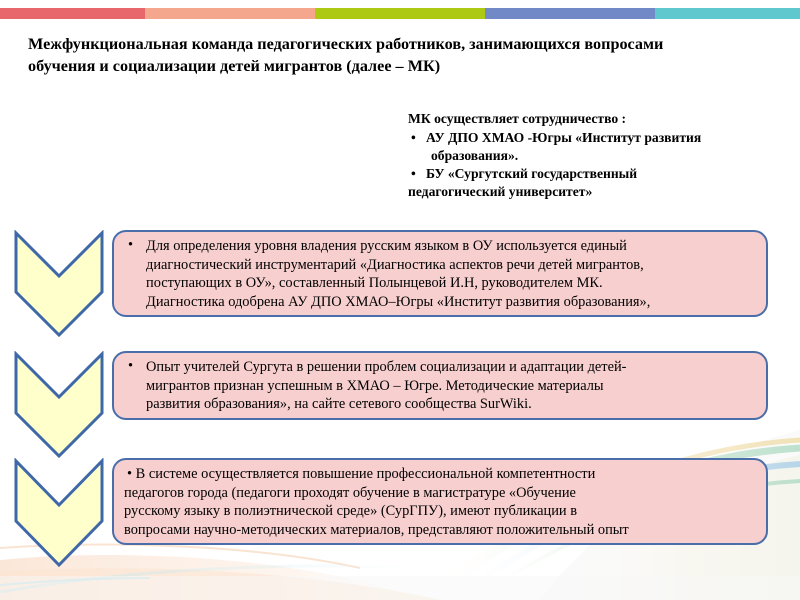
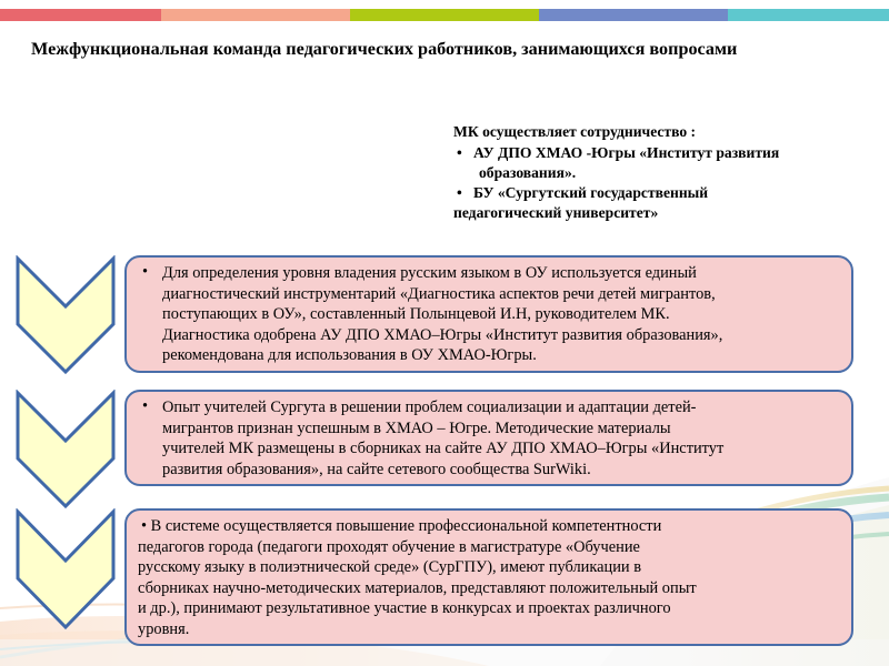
  Межфункциональная команда педагогических работников, занимающихся вопросами
- обучения и социализации детей мигрантов (далее – МК)
  МК осуществляет сотрудничество :
  •
  АУ ДПО ХМАО -Югры «Институт развития
  образования».
  •
  БУ «Сургутский государственный
  педагогический университет»
  •
  Для определения уровня владения русским языком в ОУ используется единый
  диагностический инструментарий «Диагностика аспектов речи детей мигрантов,
  поступающих в ОУ», составленный Полынцевой И.Н, руководителем МК.
  Диагностика одобрена АУ ДПО ХМАО–Югры «Институт развития образования»,
+ рекомендована для использования в ОУ ХМАО-Югры.
  •
  Опыт учителей Сургута в решении проблем социализации и адаптации детей-
  мигрантов признан успешным в ХМАО – Югре. Методические материалы
+ учителей МК размещены в сборниках на сайте АУ ДПО ХМАО–Югры «Институт
  развития образования», на сайте сетевого сообщества SurWiki.
  • В системе осуществляется повышение профессиональной компетентности
  педагогов города (педагоги проходят обучение в магистратуре «Обучение
  русскому языку в полиэтнической среде» (СурГПУ), имеют публикации в
- вопросами научно-методических материалов, представляют положительный опыт
+ сборниках научно-методических материалов, представляют положительный опыт
+ и др.), принимают результативное участие в конкурсах и проектах различного
+ уровня.
